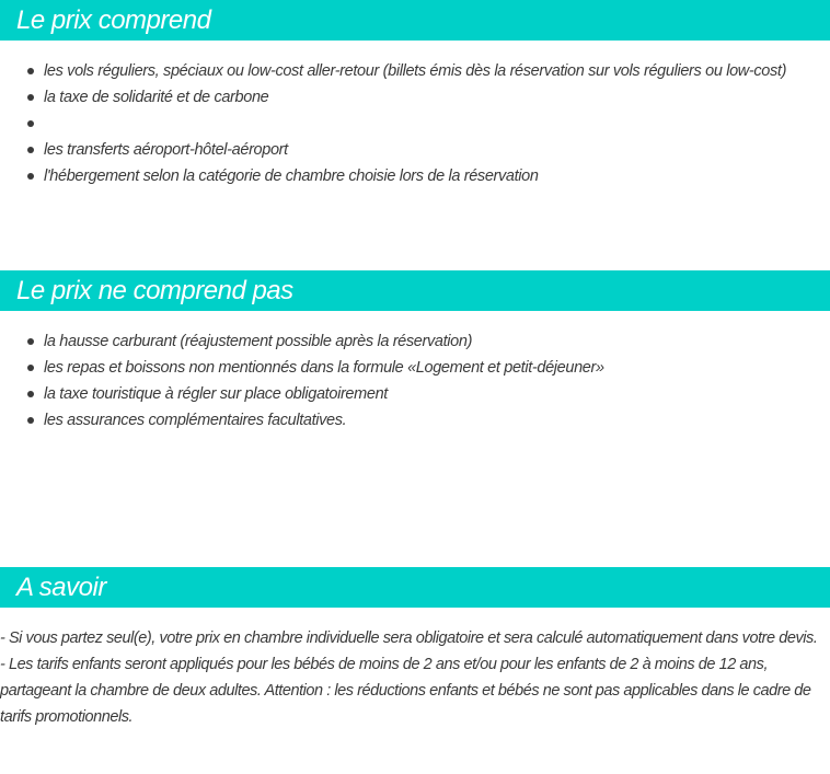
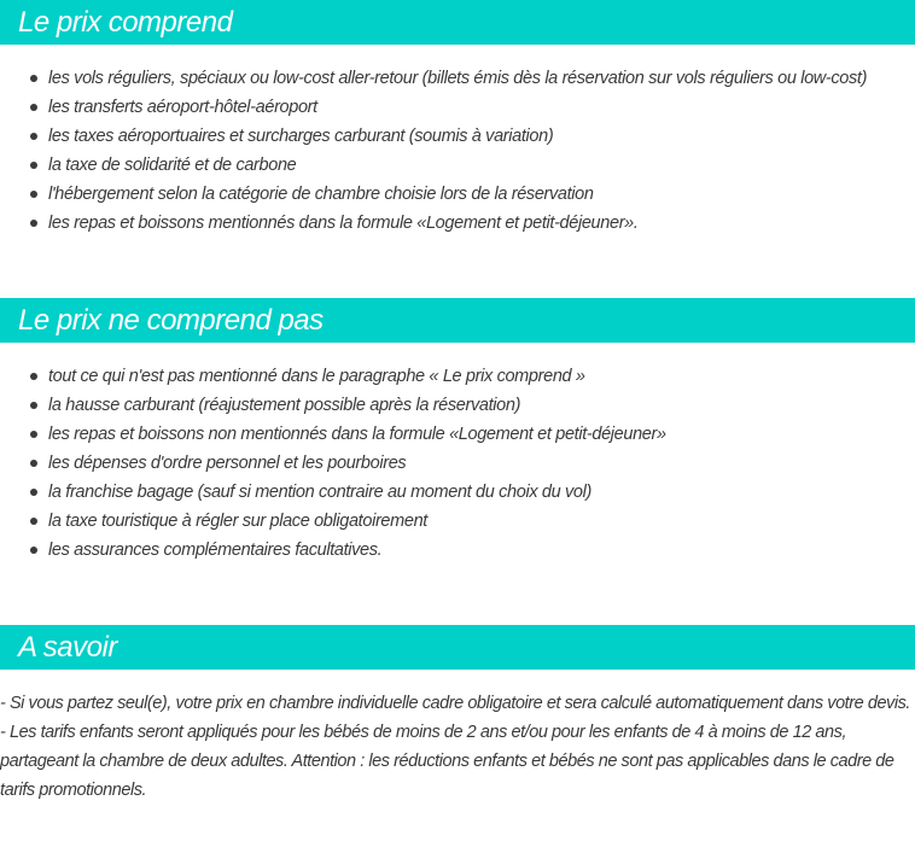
  Le prix comprend
  les vols réguliers, spéciaux ou low-cost aller-retour (billets émis dès la réservation sur vols réguliers ou low-cost)
- la taxe de solidarité et de carbone
+ les transferts aéroport-hôtel-aéroport
+ les taxes aéroportuaires et surcharges carburant (soumis à variation)
- les transferts aéroport-hôtel-aéroport
+ la taxe de solidarité et de carbone
  l'hébergement selon la catégorie de chambre choisie lors de la réservation
+ les repas et boissons mentionnés dans la formule «Logement et petit-déjeuner».
  Le prix ne comprend pas
+ tout ce qui n'est pas mentionné dans le paragraphe « Le prix comprend »
  la hausse carburant (réajustement possible après la réservation)
  les repas et boissons non mentionnés dans la formule «Logement et petit-déjeuner»
+ les dépenses d'ordre personnel et les pourboires
+ la franchise bagage (sauf si mention contraire au moment du choix du vol)
  la taxe touristique à régler sur place obligatoirement
  les assurances complémentaires facultatives.
  A savoir
- - Si vous partez seul(e), votre prix en chambre individuelle sera obligatoire et sera calculé automatiquement dans votre devis.
+ - Si vous partez seul(e), votre prix en chambre individuelle cadre obligatoire et sera calculé automatiquement dans votre devis.
- - Les tarifs enfants seront appliqués pour les bébés de moins de 2 ans et/ou pour les enfants de 2 à moins de 12 ans, partageant la chambre de deux adultes. Attention : les réductions enfants et bébés ne sont pas applicables dans le cadre de tarifs promotionnels.
+ - Les tarifs enfants seront appliqués pour les bébés de moins de 2 ans et/ou pour les enfants de 4 à moins de 12 ans, partageant la chambre de deux adultes. Attention : les réductions enfants et bébés ne sont pas applicables dans le cadre de tarifs promotionnels.
